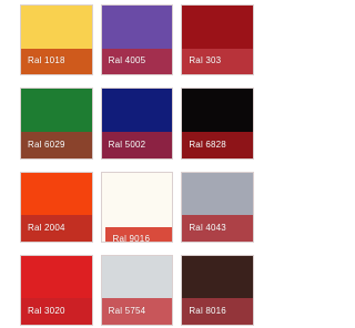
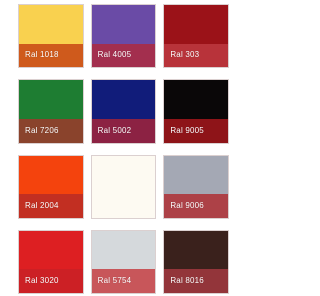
  Ral 1018
  Ral 4005
  Ral 303
- Ral 6029
+ Ral 7206
  Ral 5002
- Ral 6828
+ Ral 9005
  Ral 2004
- Ral 9016
- Ral 4043
+ Ral 9006
  Ral 3020
  Ral 5754
  Ral 8016
